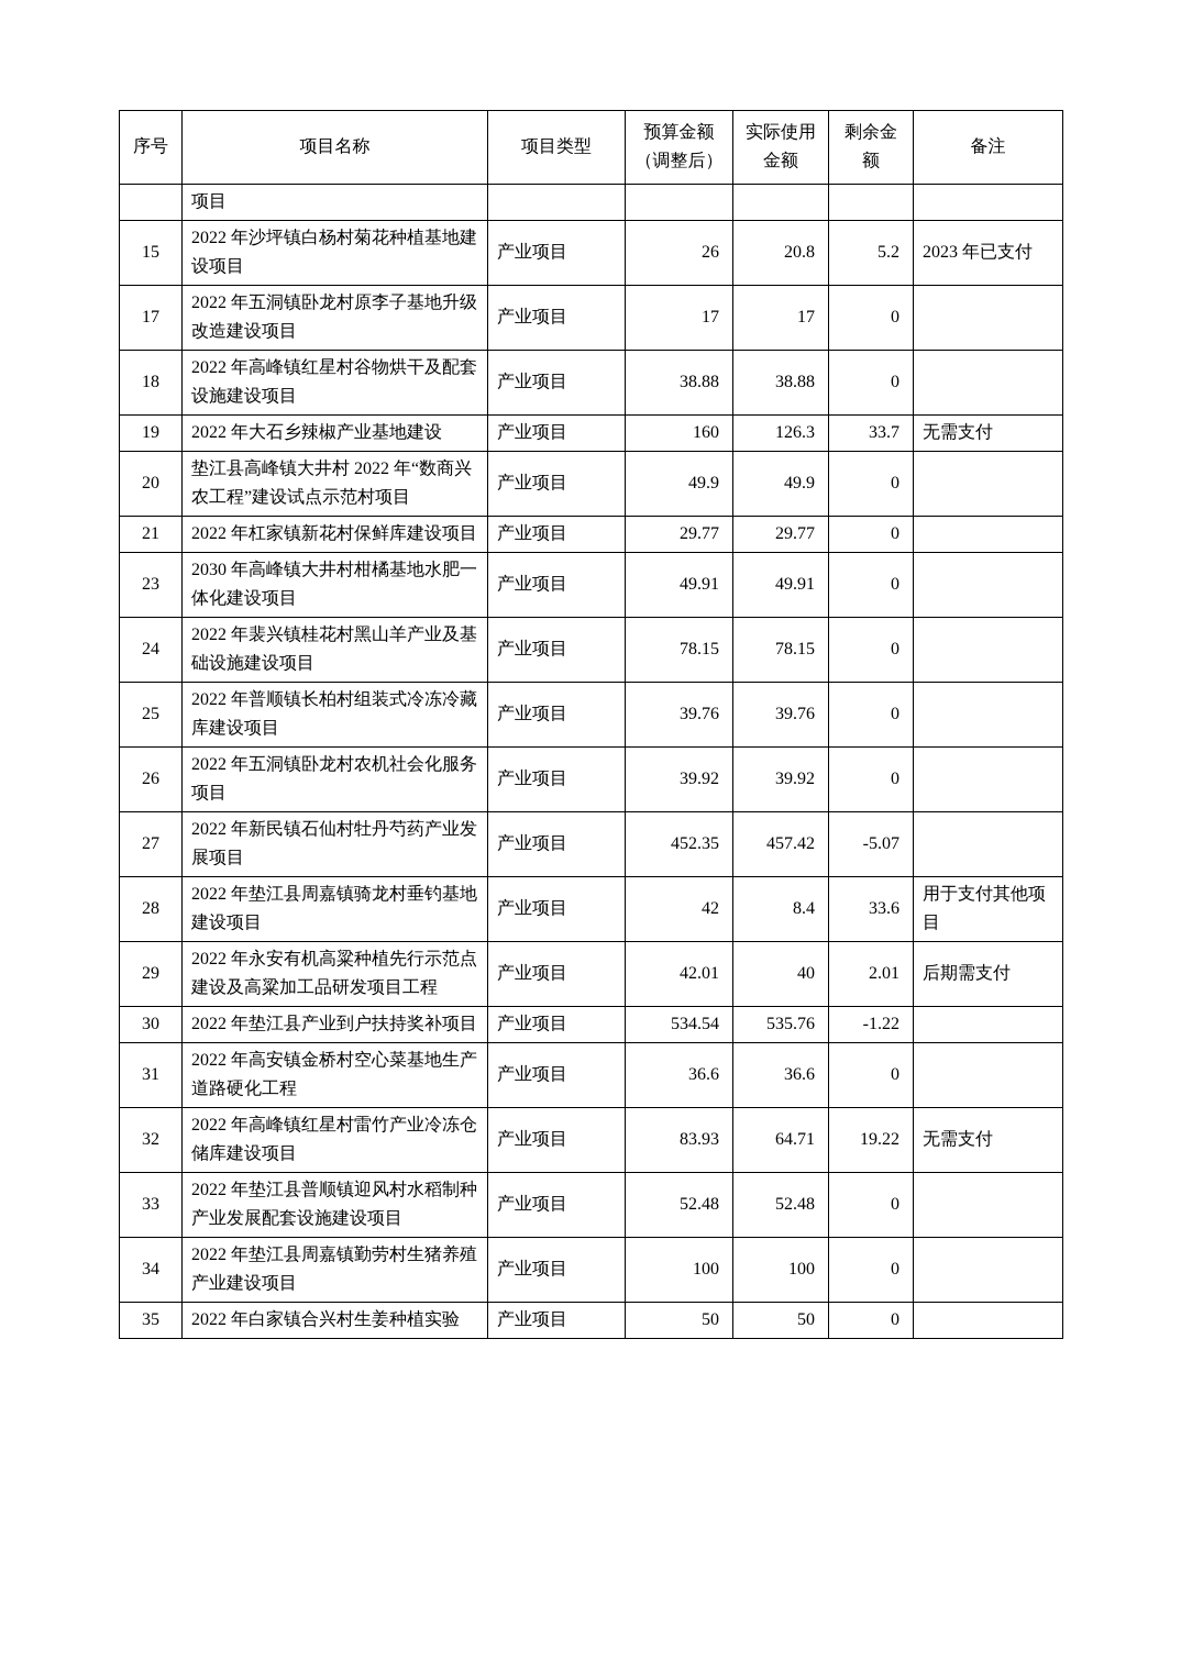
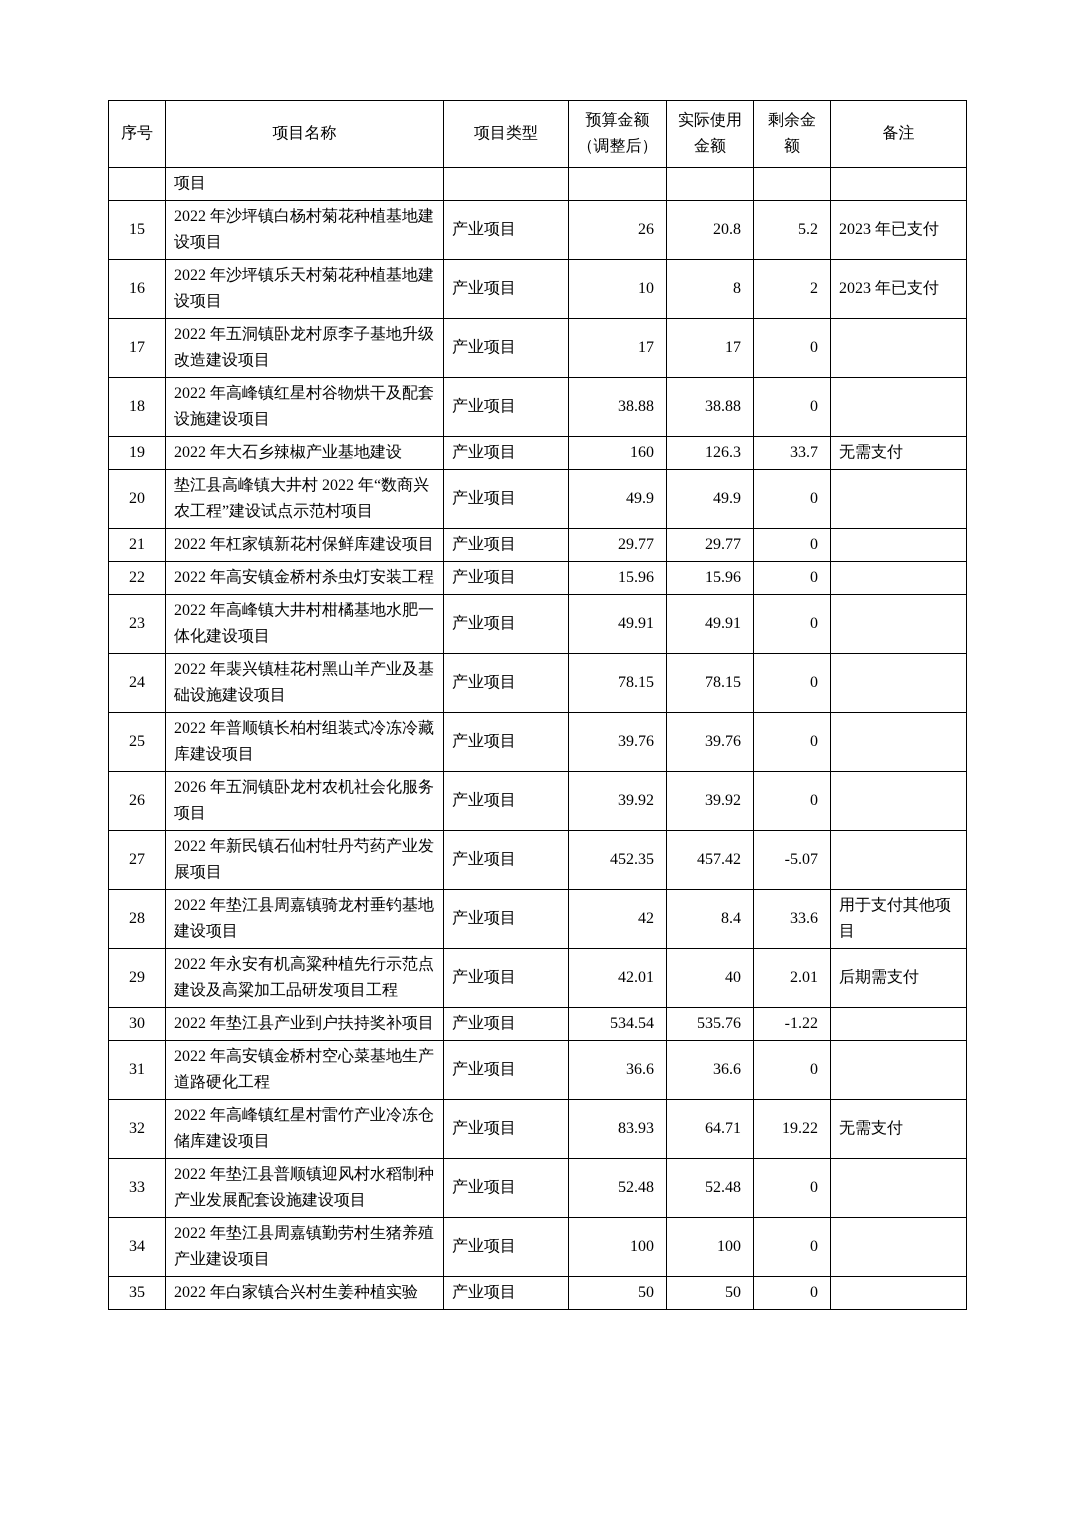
  序号	项目名称	项目类型	预算金额 （调整后）	实际使用 金额	剩余金 额	备注
  	项目
  15	2022 年沙坪镇白杨村菊花种植基地建设项目	产业项目	26	20.8	5.2	2023 年已支付
+ 16	2022 年沙坪镇乐天村菊花种植基地建设项目	产业项目	10	8	2	2023 年已支付
  17	2022 年五洞镇卧龙村原李子基地升级改造建设项目	产业项目	17	17	0
  18	2022 年高峰镇红星村谷物烘干及配套设施建设项目	产业项目	38.88	38.88	0
  19	2022 年大石乡辣椒产业基地建设	产业项目	160	126.3	33.7	无需支付
  20	垫江县高峰镇大井村 2022 年“数商兴农工程”建设试点示范村项目	产业项目	49.9	49.9	0
  21	2022 年杠家镇新花村保鲜库建设项目	产业项目	29.77	29.77	0
+ 22	2022 年高安镇金桥村杀虫灯安装工程	产业项目	15.96	15.96	0
- 23	2030 年高峰镇大井村柑橘基地水肥一体化建设项目	产业项目	49.91	49.91	0
+ 23	2022 年高峰镇大井村柑橘基地水肥一体化建设项目	产业项目	49.91	49.91	0
  24	2022 年裴兴镇桂花村黑山羊产业及基础设施建设项目	产业项目	78.15	78.15	0
  25	2022 年普顺镇长柏村组装式冷冻冷藏库建设项目	产业项目	39.76	39.76	0
- 26	2022 年五洞镇卧龙村农机社会化服务项目	产业项目	39.92	39.92	0
+ 26	2026 年五洞镇卧龙村农机社会化服务项目	产业项目	39.92	39.92	0
  27	2022 年新民镇石仙村牡丹芍药产业发展项目	产业项目	452.35	457.42	-5.07
  28	2022 年垫江县周嘉镇骑龙村垂钓基地建设项目	产业项目	42	8.4	33.6	用于支付其他项目
  29	2022 年永安有机高粱种植先行示范点建设及高粱加工品研发项目工程	产业项目	42.01	40	2.01	后期需支付
  30	2022 年垫江县产业到户扶持奖补项目	产业项目	534.54	535.76	-1.22
  31	2022 年高安镇金桥村空心菜基地生产道路硬化工程	产业项目	36.6	36.6	0
  32	2022 年高峰镇红星村雷竹产业冷冻仓储库建设项目	产业项目	83.93	64.71	19.22	无需支付
  33	2022 年垫江县普顺镇迎风村水稻制种产业发展配套设施建设项目	产业项目	52.48	52.48	0
  34	2022 年垫江县周嘉镇勤劳村生猪养殖产业建设项目	产业项目	100	100	0
  35	2022 年白家镇合兴村生姜种植实验	产业项目	50	50	0
